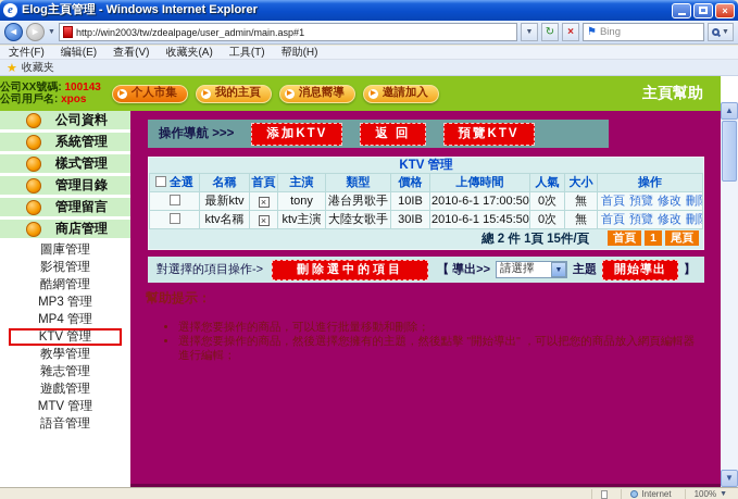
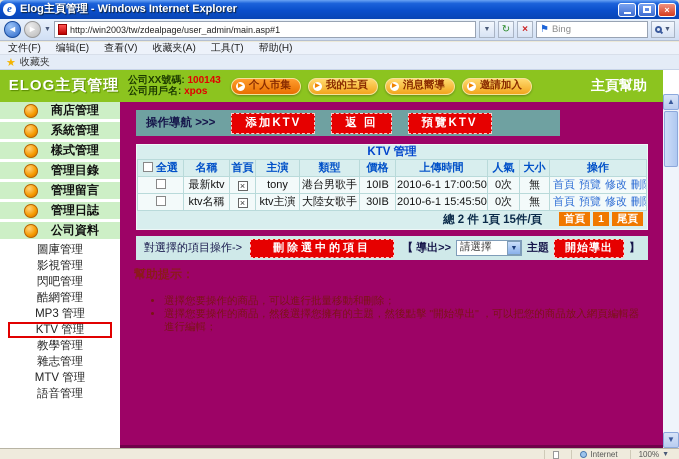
  e
  Elog主頁管理 - Windows Internet Explorer
  ×
  ◄
  ►
  http://win2003/tw/zdealpage/user_admin/main.asp#1
  ↻
  ×
  ⚑
  Bing
  文件(F)
  编辑(E)
  查看(V)
  收藏夹(A)
  工具(T)
  帮助(H)
  ★
  收藏夹
+ ELOG主頁管理
  公司XX號碼: 100143
  公司用戶名: xpos
  个人市集
  我的主頁
  消息嚮導
  邀請加入
  主頁幫助
- 公司資料
+ 商店管理
  系統管理
  樣式管理
  管理目錄
  管理留言
+ 管理日誌
- 商店管理
+ 公司資料
  圖庫管理
  影視管理
+ 閃吧管理
  酷網管理
  MP3 管理
- MP4 管理
  KTV 管理
  教學管理
  雜志管理
- 遊戲管理
  MTV 管理
  語音管理
  操作導航 >>>
  添加KTV
  返 回
  預覽KTV
  KTV 管理
  全選	名稱	首頁	主演	類型	價格	上傳時間	人氣	大小	操作
  	最新ktv	×	tony	港台男歌手	10IB	2010-6-1 17:00:50	0次	無	首頁 預覽 修改 刪
  	ktv名稱	×	ktv主演	大陸女歌手	30IB	2010-6-1 15:45:50	0次	無	首頁 預覽 修改 刪
  總 2 件 1頁 15件/頁
  首頁 1 尾頁
  對選擇的項目操作->
  刪除選中的項目
  【 導出>>
  請選擇
  主題
  開始導出
  】
  幫助提示：
  選擇您要操作的商品，可以進行批量移動和刪除；
  選擇您要操作的商品，然後選擇您擁有的主題，然後點擊 "開始導出" ，可以把您的商品放入網頁編輯器進行編輯；
  ▲
  ▼
  Internet
  100%
